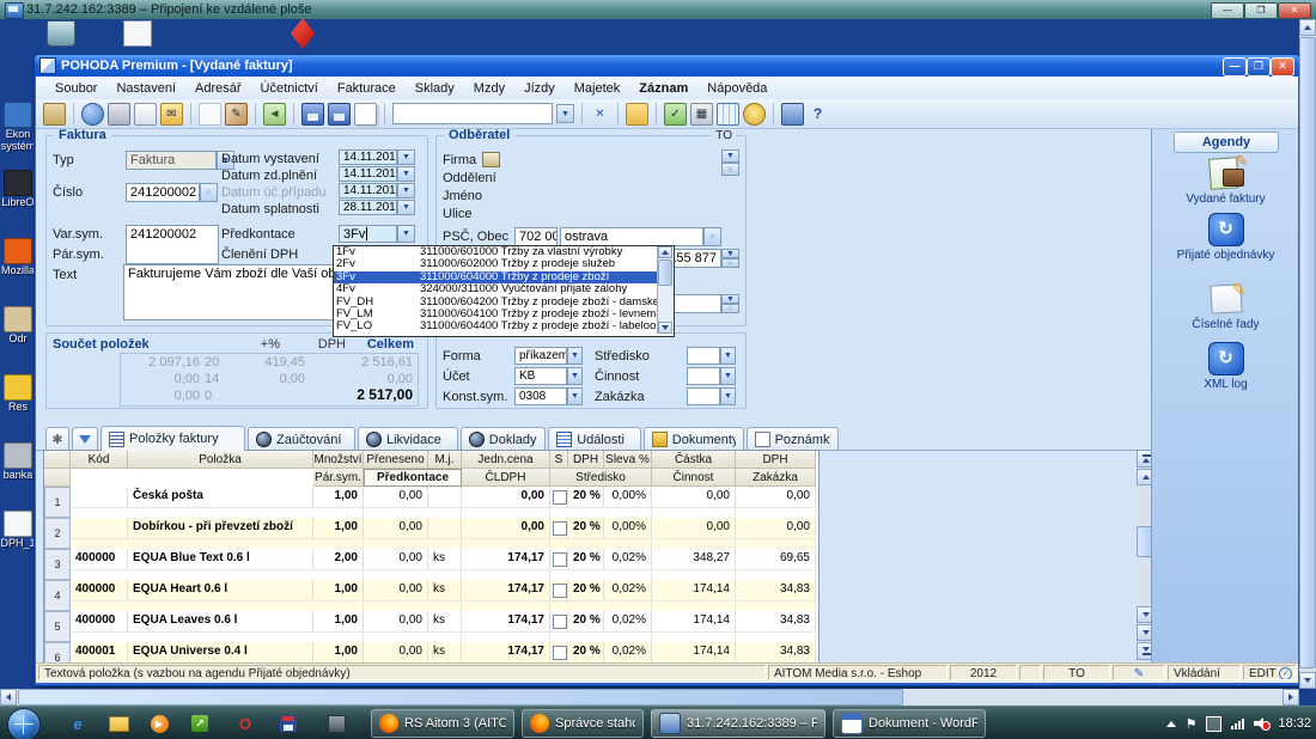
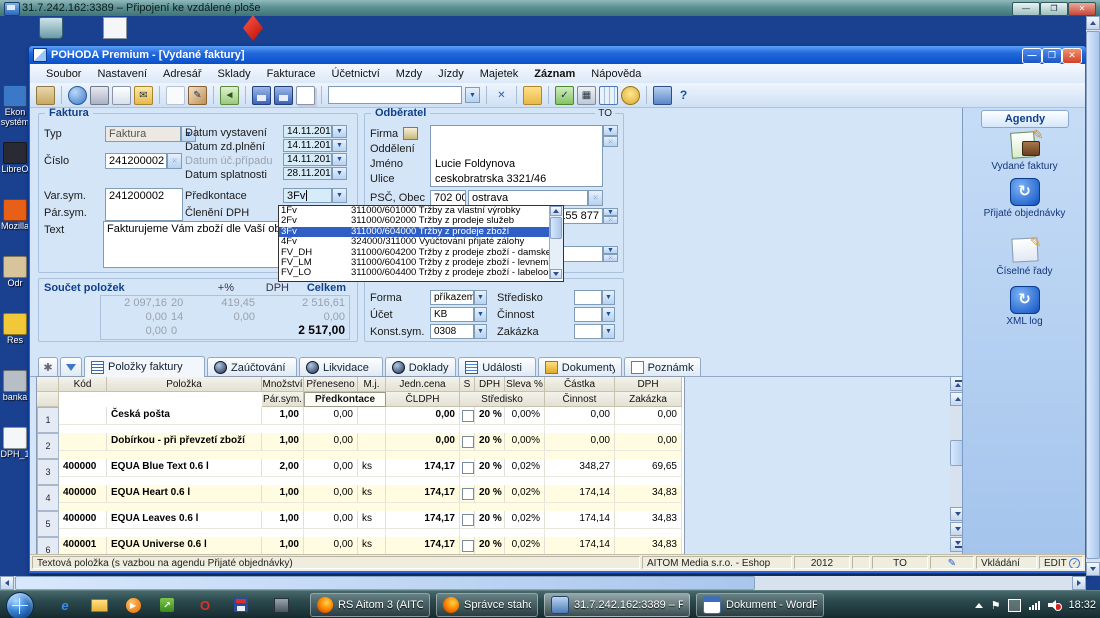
  31.7.242.162:3389 – Připojení ke vzdálené ploše
  —
  ❐
  ✕
  Ekon systém
  LibreO
  Mozilla
  Odr
  Res
  banka
  DPH_1
  POHODA Premium - [Vydané faktury]
  —
  ❐
  ✕
  Soubor
  Nastavení
  Adresář
- Účetnictví
+ Sklady
  Fakturace
- Sklady
+ Účetnictví
  Mzdy
  Jízdy
  Majetek
  Záznam
  Nápověda
  ✉
  ✎
  ◄
  ✕
  ✓
  ▦
  ?
  Faktura
  Typ
  Faktura
  Číslo
  241200002
  Datum vystavení
  14.11.201
  Datum zd.plnění
  14.11.201
  Datum úč.případu
  14.11.201
  Datum splatnosti
  28.11.201
  Var.sym.
  Pár.sym.
  241200002
  Předkontace
  3Fv
  Členění DPH
  Text
  Fakturujeme Vám zboží dle Vaší o
  Odběratel
  TO
  Firma
  Oddělení
  Jméno
  Ulice
+ Lucie Foldynova
+ ceskobratrska 3321/46
  PSČ, Obec
  702 00
  ostrava
  Součet položek
  +%
  DPH
  Celkem
  2 097,16
  20
  419,45
  2 516,61
  0,00
  14
  0,00
  0,00
  0,00
  0
  2 517,00
  Forma
  příkazem
  Účet
  KB
  Konst.sym.
  0308
  Středisko
  Činnost
  Zakázka
  ✱
  Položky faktury
  Zaúčtování
  Likvidace
  Doklady
  Události
  Dokument
  Poznámk
  Kód
  Položka
  Množství
  Přeneseno
  M.j.
  Jedn.cena
  S
  DPH
  Sleva %
  Částka
  DPH
  Pár.sym.
  Předkontace
  ČLDPH
  Středisko
  Činnost
  Zakázka
  1
  Česká pošta
  1,00
  0,00
  0,00
  20 %
  0,00%
  0,00
  0,00
  2
  Dobírkou - při převzetí zboží
  1,00
  0,00
  0,00
  20 %
  0,00%
  0,00
  0,00
  3
  400000
  EQUA Blue Text 0.6 l
  2,00
  0,00
  ks
  174,17
  20 %
  0,02%
  348,27
  69,65
  4
  400000
  EQUA Heart 0.6 l
  1,00
  0,00
  ks
  174,17
  20 %
  0,02%
  174,14
  34,83
  5
  400000
  EQUA Leaves 0.6 l
  1,00
  0,00
  ks
  174,17
  20 %
  0,02%
  174,14
  34,83
  6
  400001
- EQUA Universe 0.4 l
+ EQUA Universe 0.6 l
  1,00
  0,00
  ks
  174,17
  20 %
  0,02%
  174,14
  34,83
  Agendy
  ✎
  Vydané faktury
  ↻
  Přijaté objednávky
  ✎
  Číselné řady
  ↻
  XML log
  1Fv
  311000/601000 Tržby za vlastní výrobky
  2Fv
  311000/602000 Tržby z prodeje služeb
  3Fv
  311000/604000 Tržby z prodeje zboží
  4Fv
  324000/311000 Vyúčtování přijaté zálohy
  FV_DH
  311000/604200 Tržby z prodeje zboží - damsk
  FV_LM
  311000/604100 Tržby z prodeje zboží - levnem
  FV_LO
  311000/604400 Tržby z prodeje zboží - labeloo
  Textová položka (s vazbou na agendu Přijaté objednávky)
  AITOM Media s.r.o. - Eshop
  2012
  TO
  ✎
  Vkládání
  EDIT
  e
  ▶
  ↗
  O
  RS Aitom 3 (AITO
  31.7.242.162:3389 – P
  Dokument - WordP
  ⚑
  18:32
